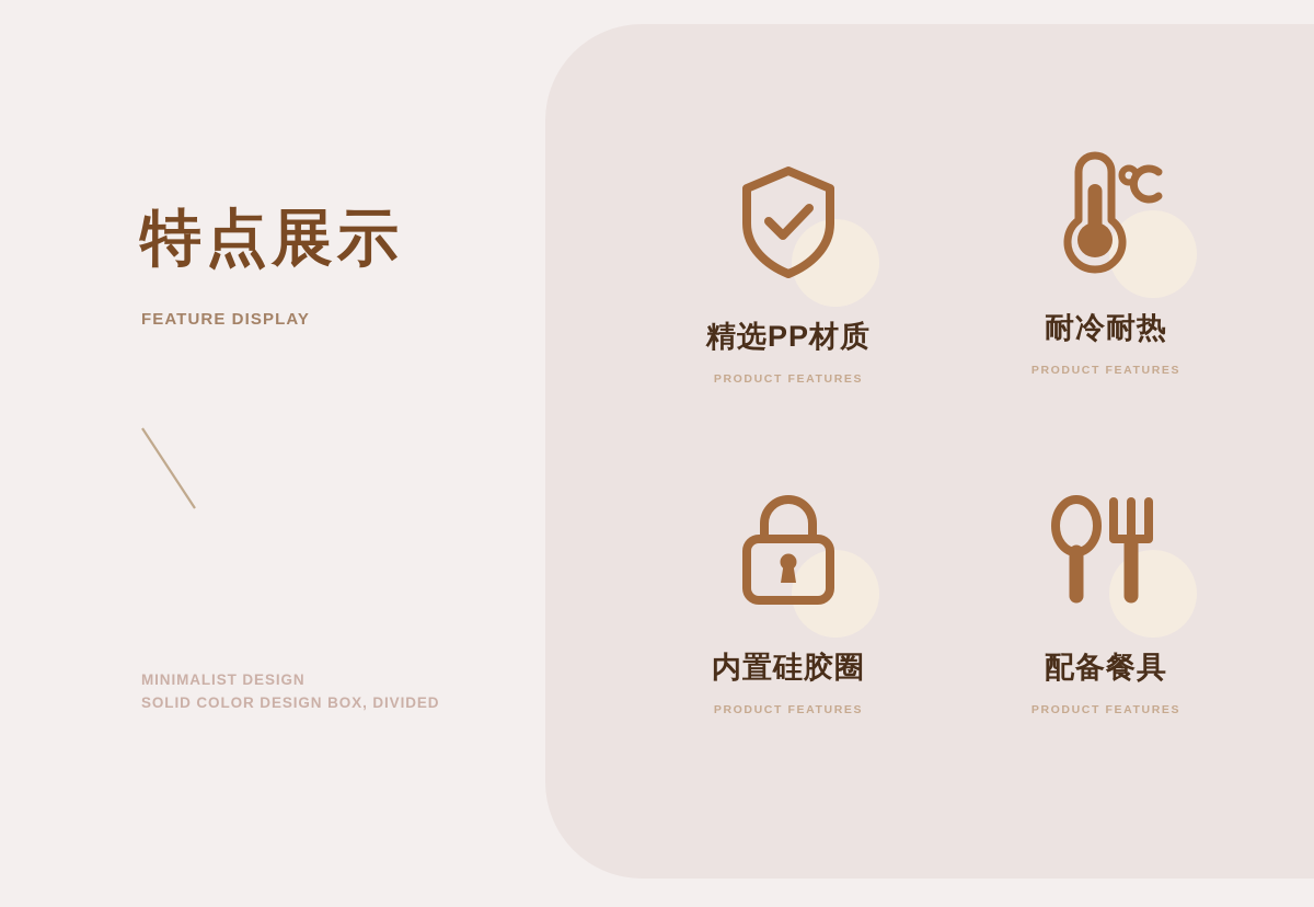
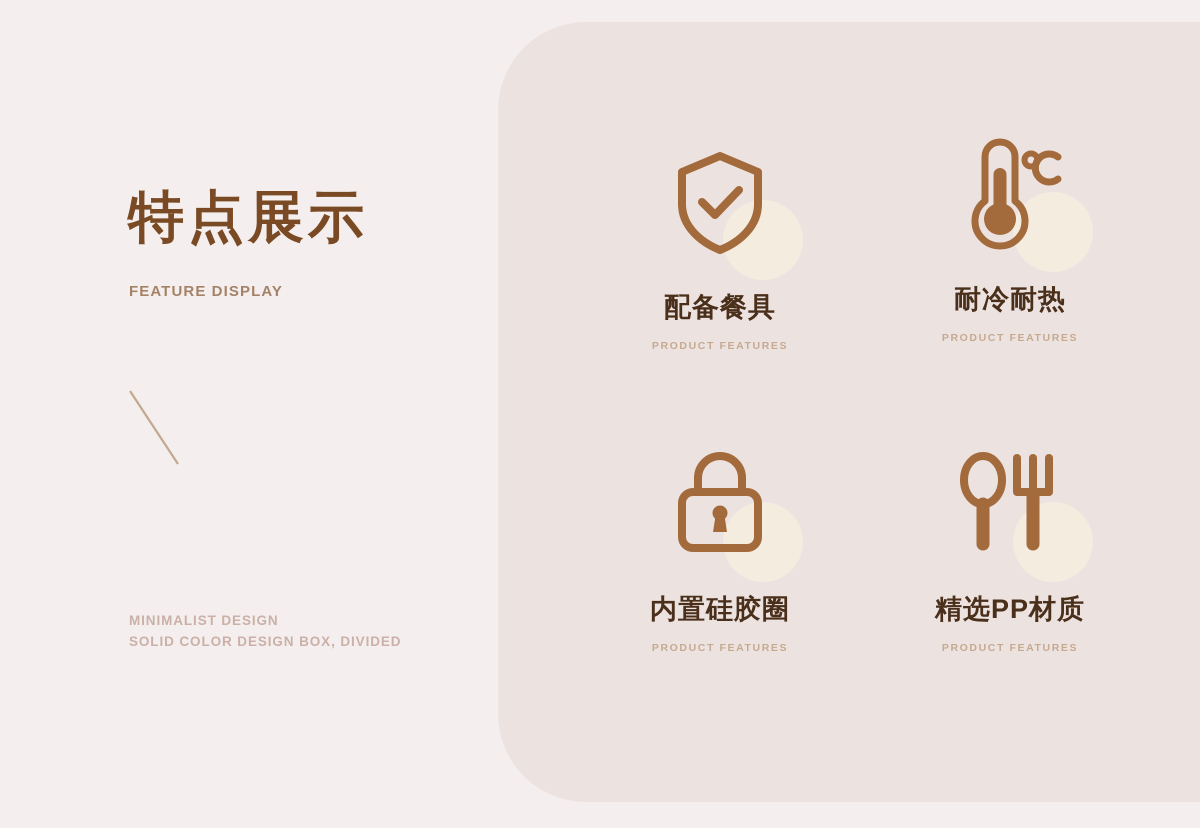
  特点展示
  FEATURE DISPLAY
  MINIMALIST DESIGN
  SOLID COLOR DESIGN BOX, DIVIDED
- 精选PP材质
+ 配备餐具
  PRODUCT FEATURES
  耐冷耐热
  PRODUCT FEATURES
  内置硅胶圈
  PRODUCT FEATURES
- 配备餐具
+ 精选PP材质
  PRODUCT FEATURES
